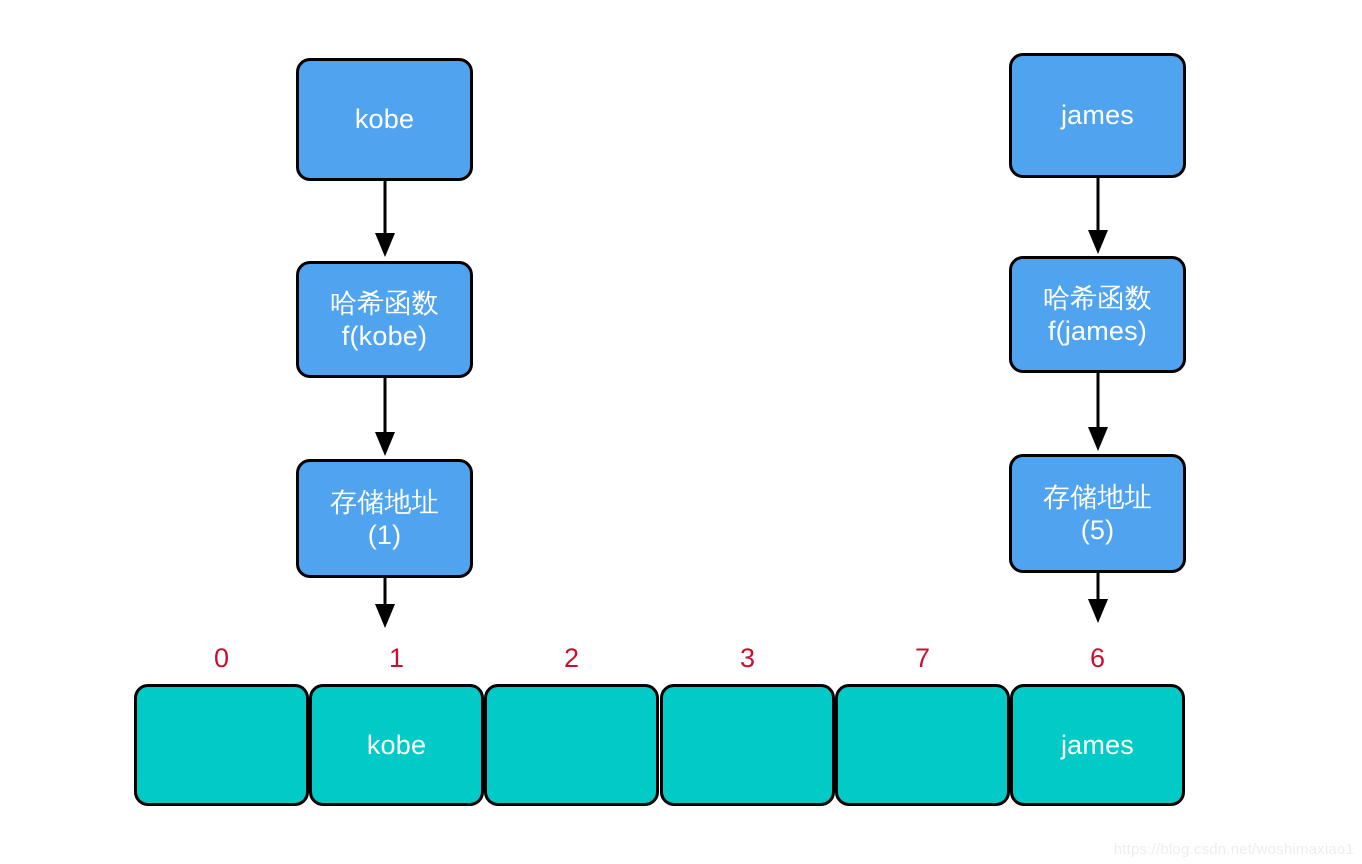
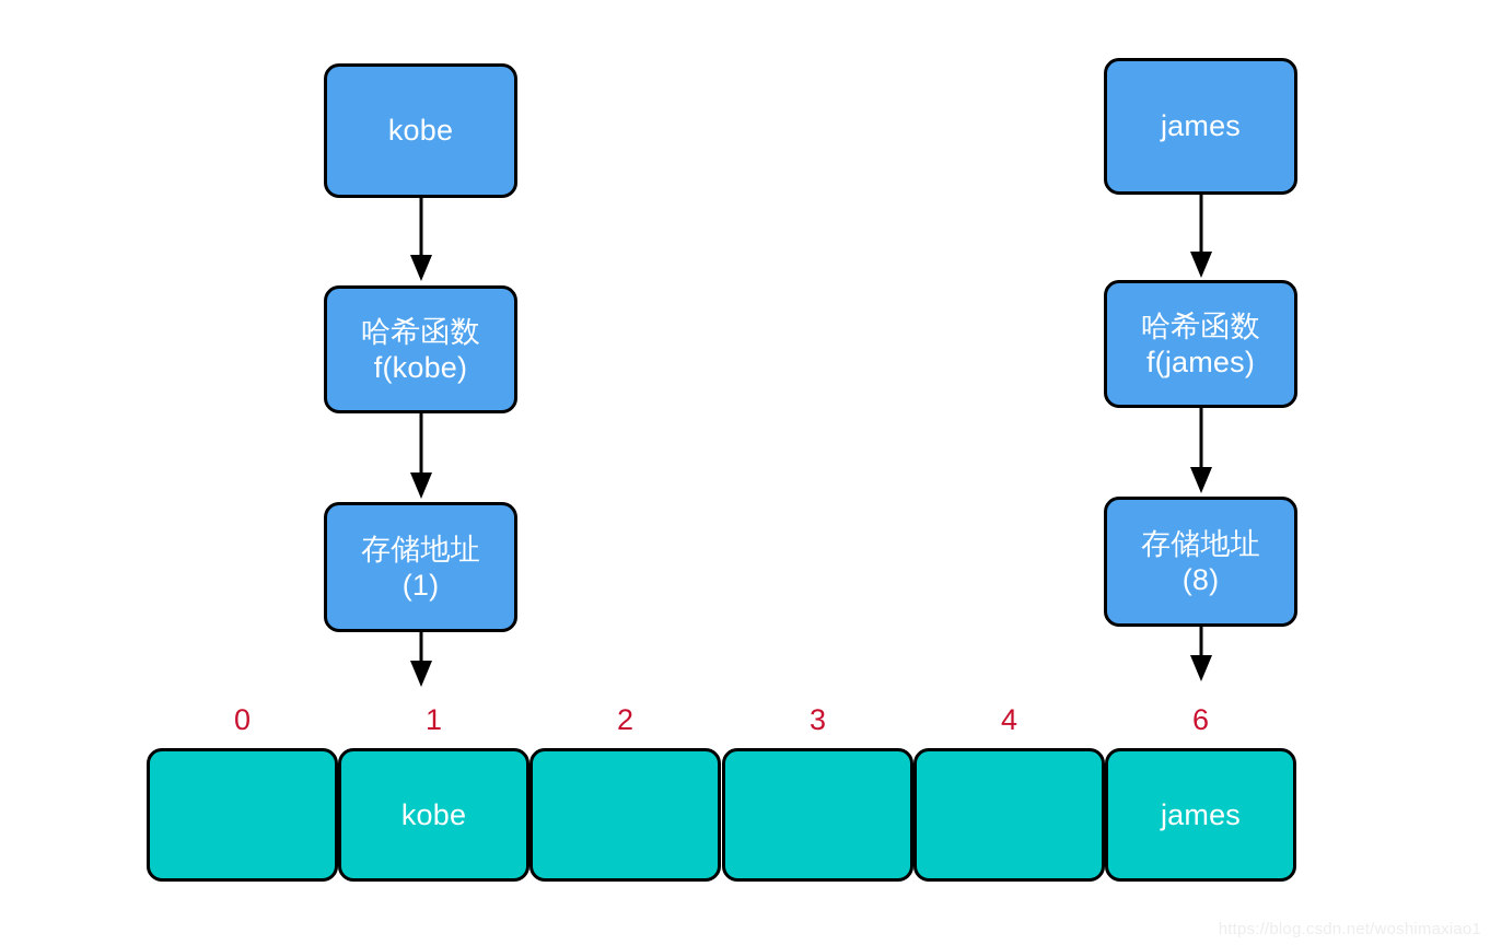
  kobe
  哈希函数
  f(kobe)
  存储地址
  (1)
  james
  哈希函数
  f(james)
  存储地址
- (5)
+ (8)
  0
  1
  2
  3
- 7
+ 4
  6
  kobe
  james
